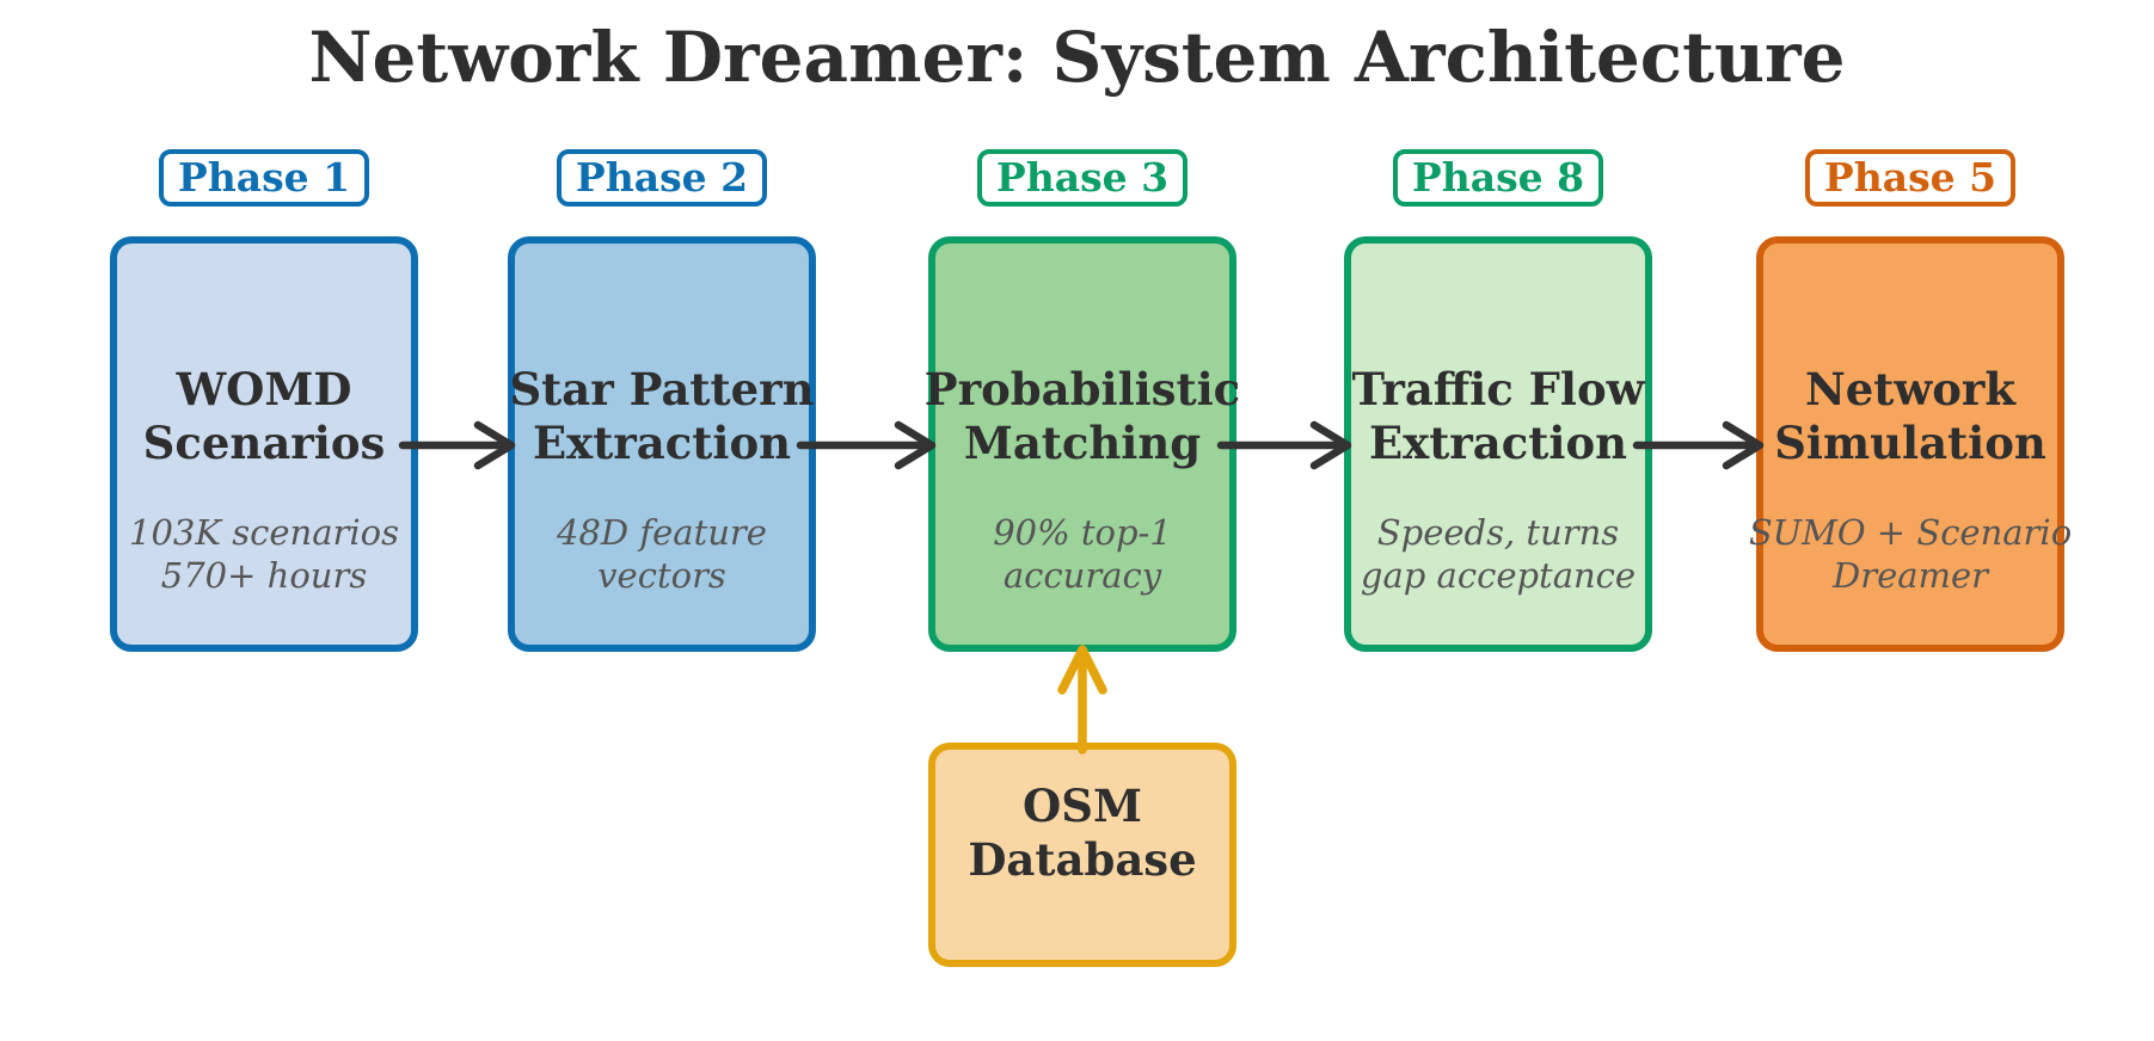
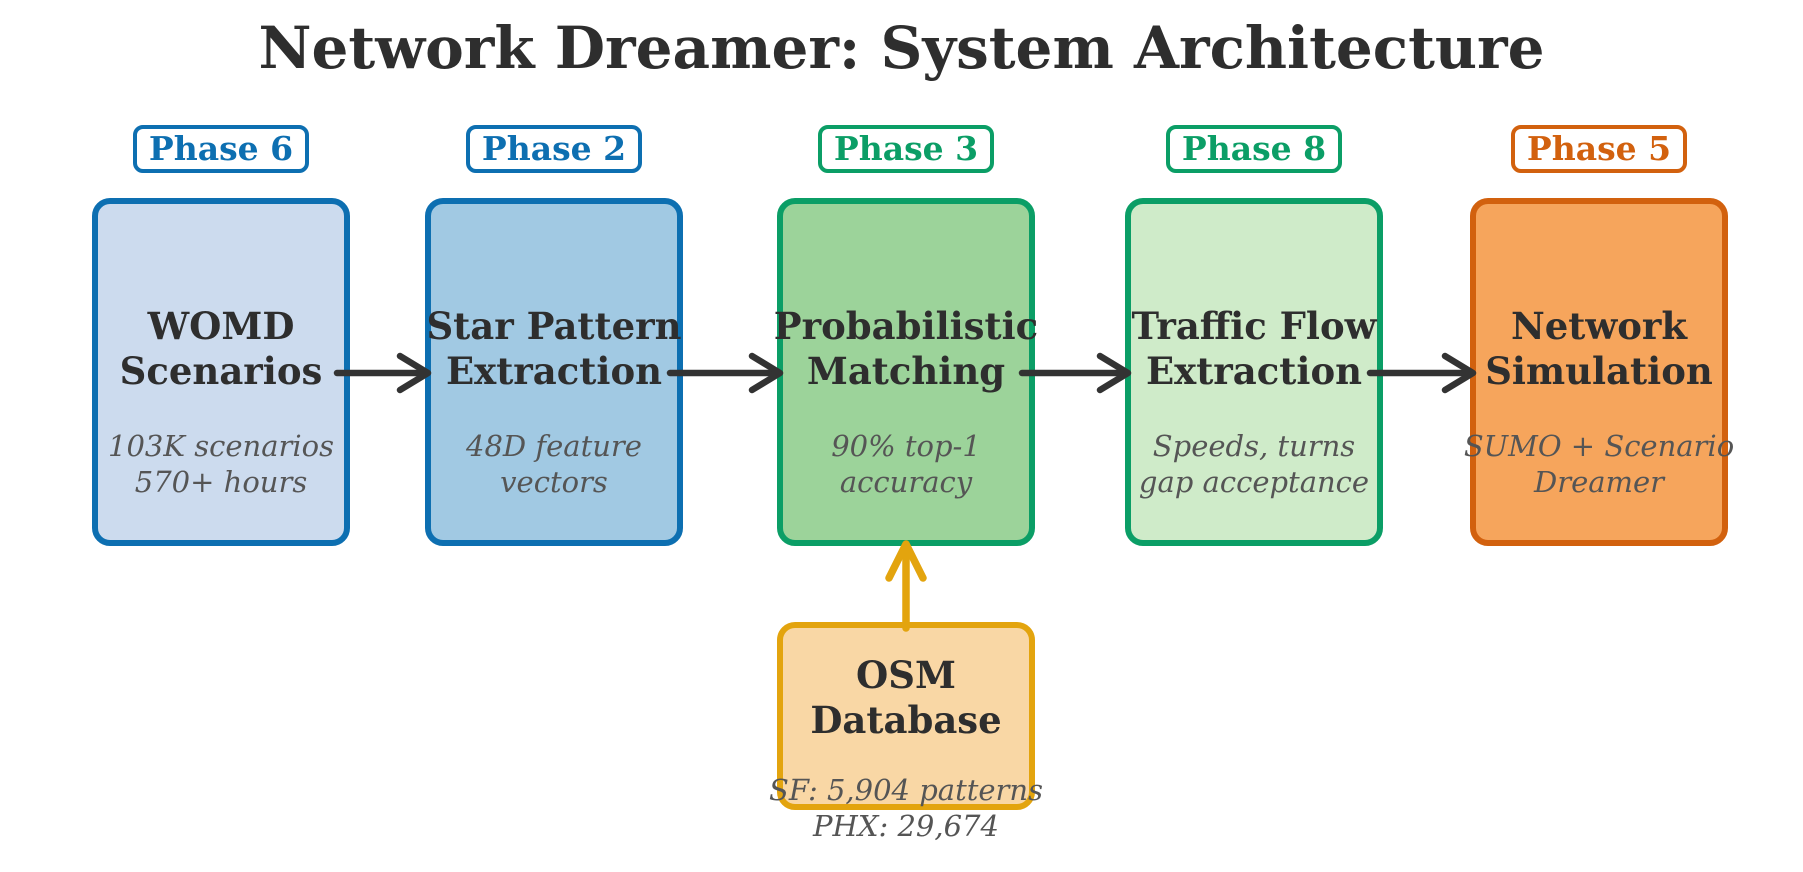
  Network Dreamer: System Architecture
- Phase 1
+ Phase 6
  Phase 2
  Phase 3
  Phase 8
  Phase 5
  WOMD
  Scenarios
  103K scenarios
  570+ hours
  Star Pattern
  Extraction
  48D feature
  vectors
  Probabilistic
  Matching
  90% top-1
  accuracy
  Traffic Flow
  Extraction
  Speeds, turns
  gap acceptance
  Network
  Simulation
  SUMO + Scenario
  Dreamer
  OSM
  Database
+ SF: 5,904 patterns
+ PHX: 29,674
